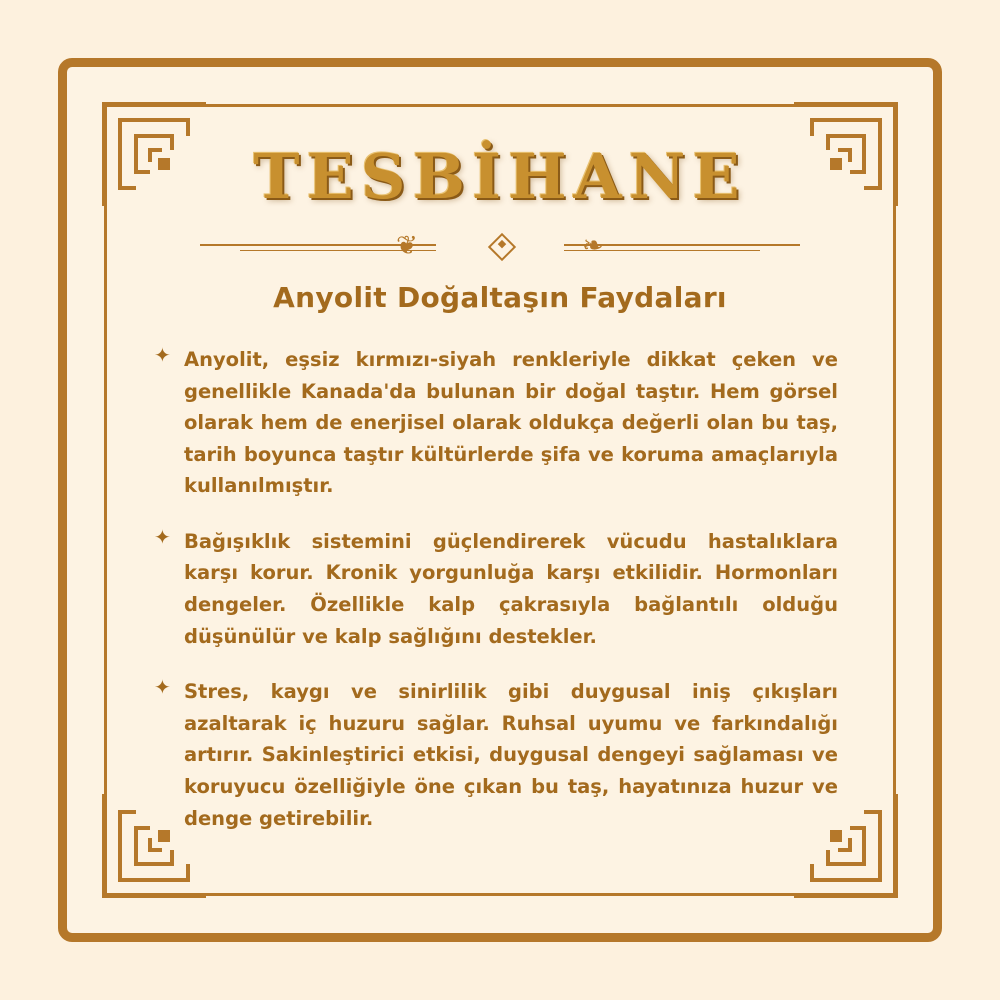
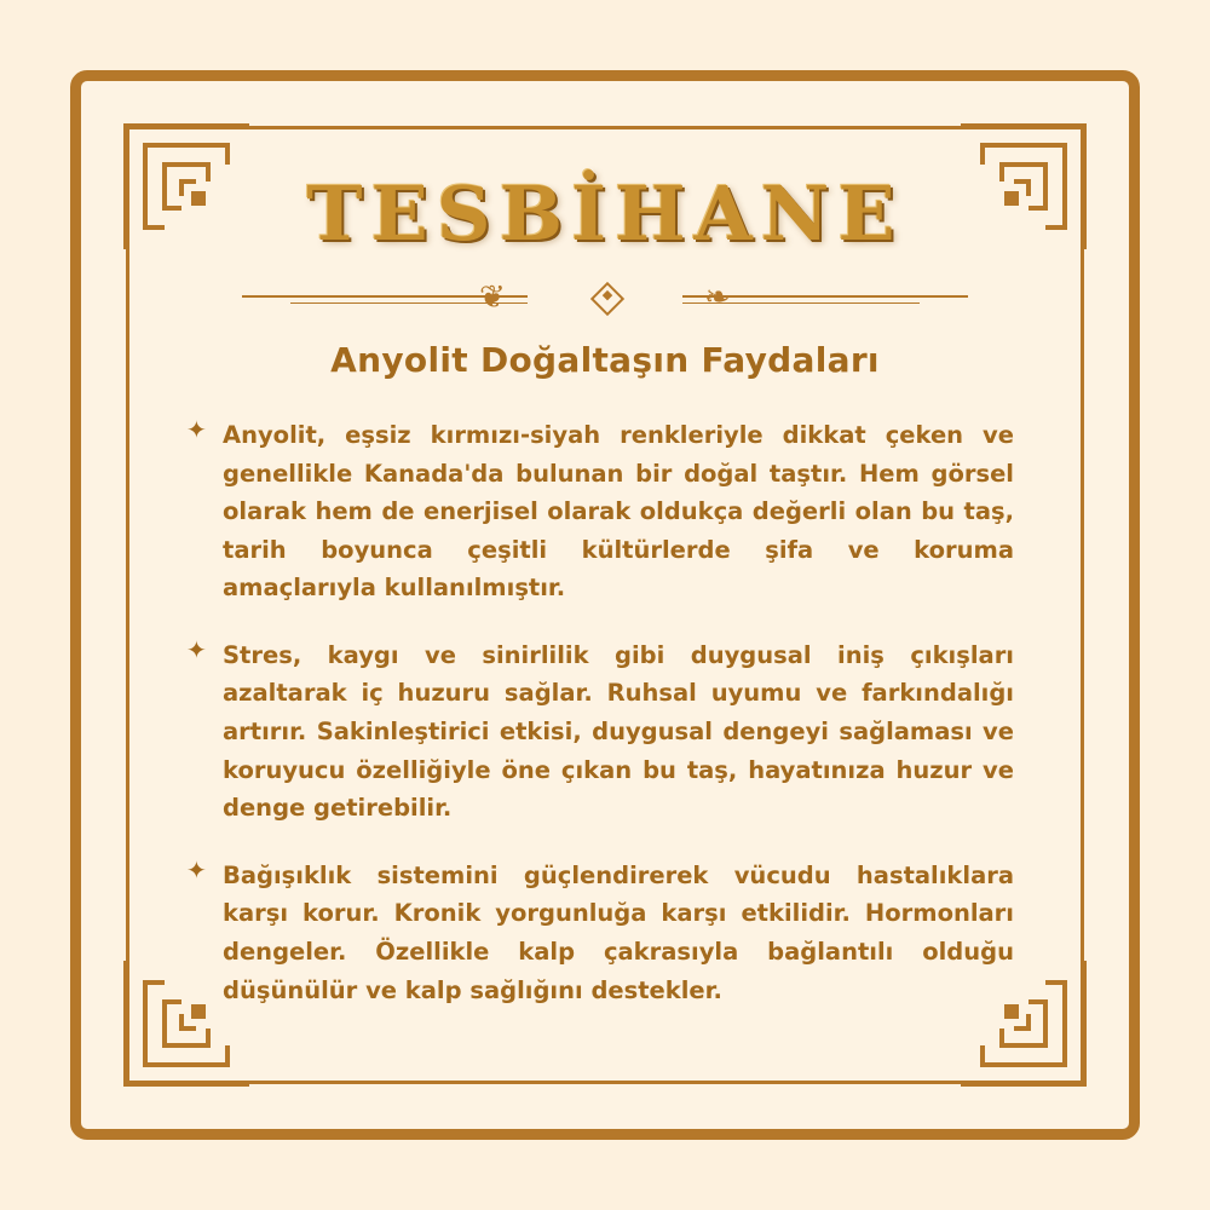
  TESBİHANE
  ❦
  ❧
  Anyolit Doğaltaşın Faydaları
  ✦
- Anyolit, eşsiz kırmızı-siyah renkleriyle dikkat çeken ve genellikle Kanada'da bulunan bir doğal taştır. Hem görsel olarak hem de enerjisel olarak oldukça değerli olan bu taş, tarih boyunca taştır kültürlerde şifa ve koruma amaçlarıyla kullanılmıştır.
+ Anyolit, eşsiz kırmızı-siyah renkleriyle dikkat çeken ve genellikle Kanada'da bulunan bir doğal taştır. Hem görsel olarak hem de enerjisel olarak oldukça değerli olan bu taş, tarih boyunca çeşitli kültürlerde şifa ve koruma amaçlarıyla kullanılmıştır.
  ✦
- Bağışıklık sistemini güçlendirerek vücudu hastalıklara karşı korur. Kronik yorgunluğa karşı etkilidir. Hormonları dengeler. Özellikle kalp çakrasıyla bağlantılı olduğu düşünülür ve kalp sağlığını destekler.
+ Stres, kaygı ve sinirlilik gibi duygusal iniş çıkışları azaltarak iç huzuru sağlar. Ruhsal uyumu ve farkındalığı artırır. Sakinleştirici etkisi, duygusal dengeyi sağlaması ve koruyucu özelliğiyle öne çıkan bu taş, hayatınıza huzur ve denge getirebilir.
  ✦
- Stres, kaygı ve sinirlilik gibi duygusal iniş çıkışları azaltarak iç huzuru sağlar. Ruhsal uyumu ve farkındalığı artırır. Sakinleştirici etkisi, duygusal dengeyi sağlaması ve koruyucu özelliğiyle öne çıkan bu taş, hayatınıza huzur ve denge getirebilir.
+ Bağışıklık sistemini güçlendirerek vücudu hastalıklara karşı korur. Kronik yorgunluğa karşı etkilidir. Hormonları dengeler. Özellikle kalp çakrasıyla bağlantılı olduğu düşünülür ve kalp sağlığını destekler.
